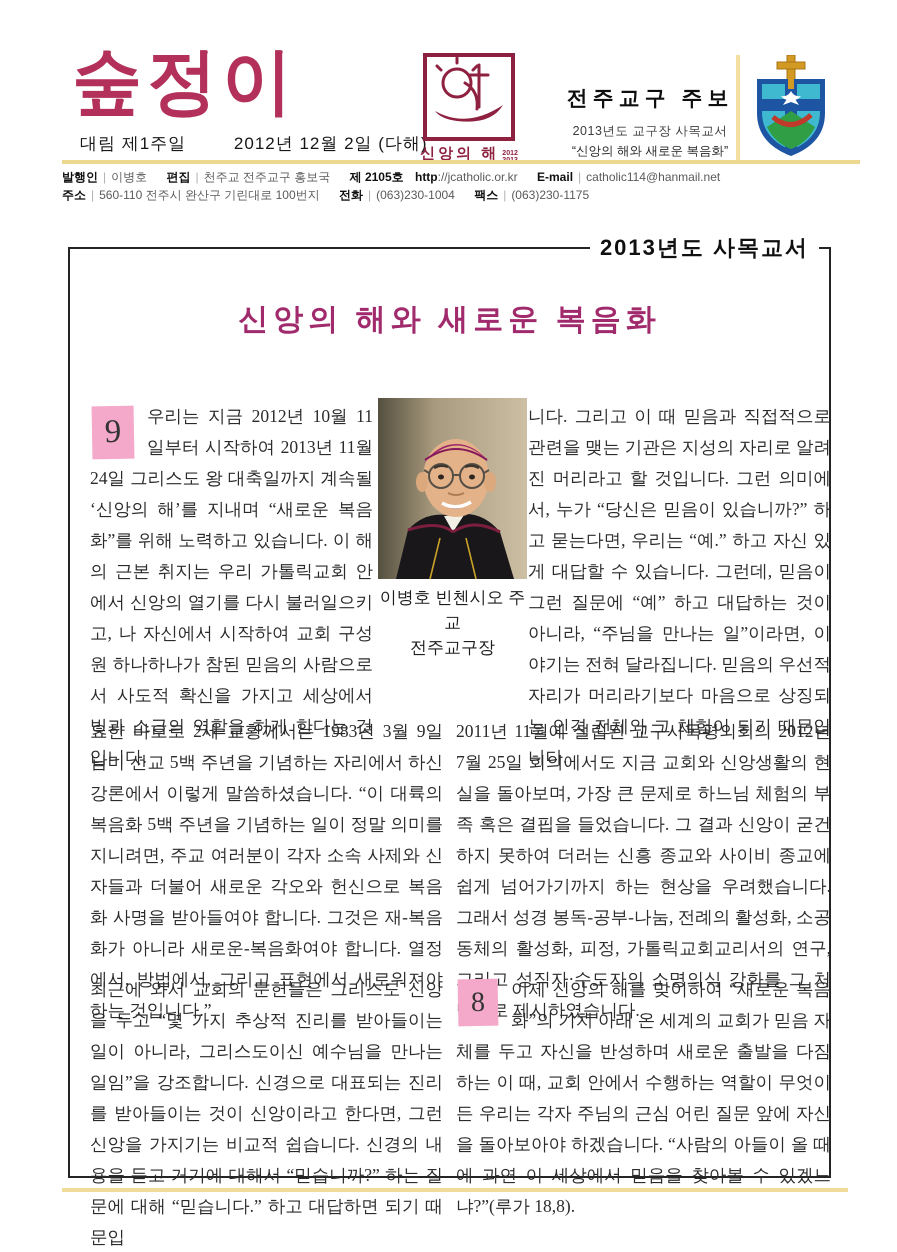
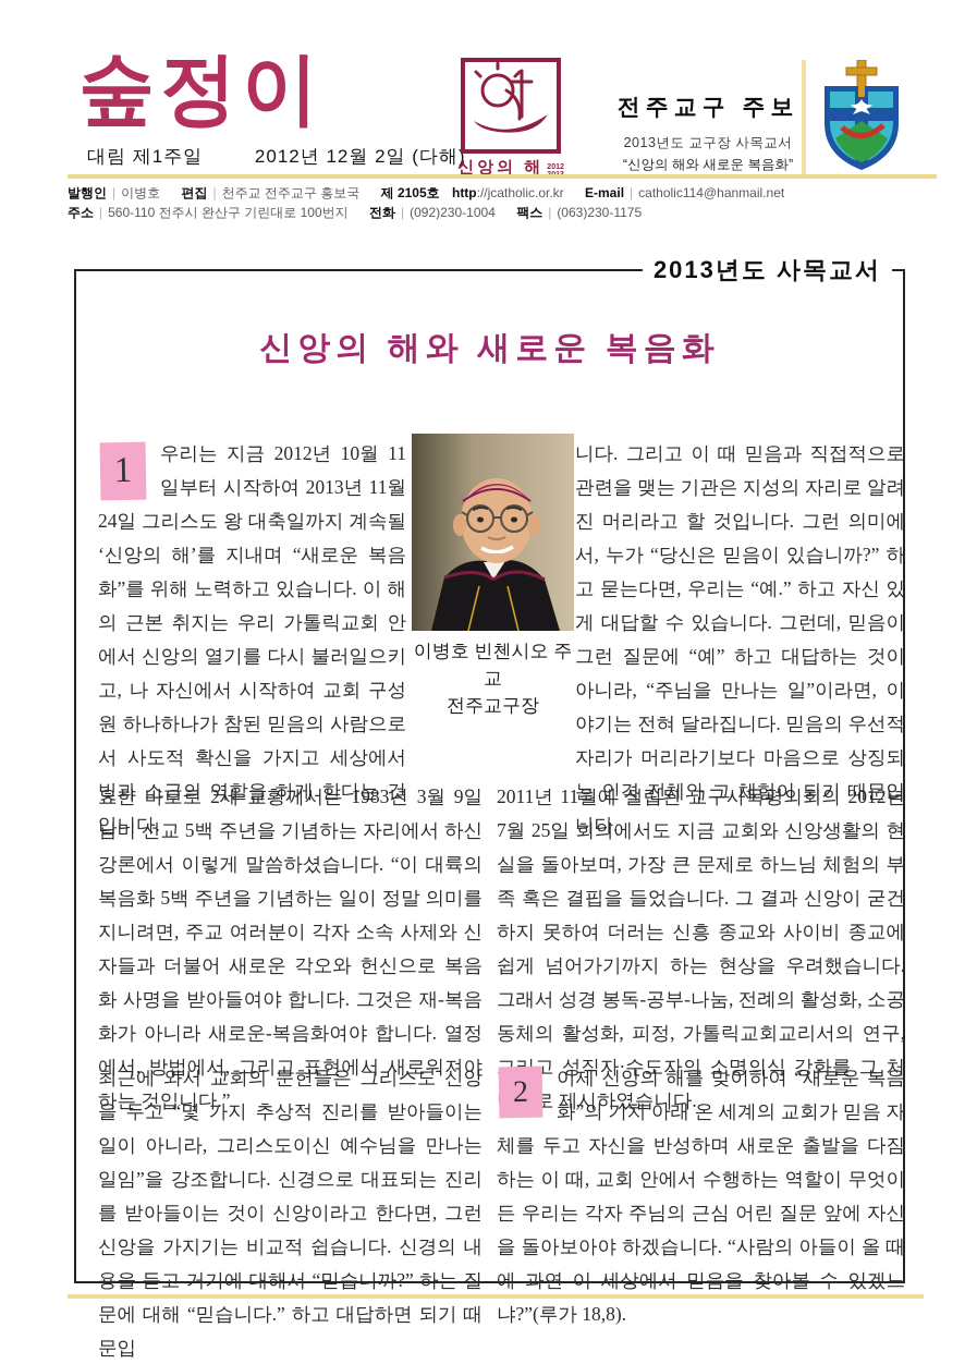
  숲정이
  대림 제1주일 2012년 12월 2일 (다해)
  신앙의 해
  전주교구 주보
  2013년도 교구장 사목교서
  “신앙의 해와 새로운 복음화”
  발행인 이병호 편집 천주교 전주교구 홍보국 제 2105호 http://jcatholic.or.kr E-mail catholic114@hanmail.net
- 주소 560-110 전주시 완산구 기린대로 100번지 전화 (063)230-1004 팩스 (063)230-1175
+ 주소 560-110 전주시 완산구 기린대로 100번지 전화 (092)230-1004 팩스 (063)230-1175
  2013년도 사목교서
  신앙의 해와 새로운 복음화
- 9
+ 1
  우리는 지금 2012년 10월 11일부터 시작하여 2013년 11월 24일 그리스도 왕 대축일까지 계속될 ‘신앙의 해’를 지내며 “새로운 복음화”를 위해 노력하고 있습니다. 이 해의 근본 취지는 우리 가톨릭교회 안에서 신앙의 열기를 다시 불러일으키고, 나 자신에서 시작하여 교회 구성원 하나하나가 참된 믿음의 사람으로서 사도적 확신을 가지고 세상에서 빛과 소금의 역할을 하게 한다는 것입니다.
  이병호 빈첸시오 주교
  전주교구장
  니다. 그리고 이 때 믿음과 직접적으로 관련을 맺는 기관은 지성의 자리로 알려진 머리라고 할 것입니다. 그런 의미에서, 누가 “당신은 믿음이 있습니까?” 하고 묻는다면, 우리는 “예.” 하고 자신 있게 대답할 수 있습니다. 그런데, 믿음이 그런 질문에 “예” 하고 대답하는 것이 아니라, “주님을 만나는 일”이라면, 이야기는 전혀 달라집니다. 믿음의 우선적 자리가 머리라기보다 마음으로 상징되는 인격 전체와 그 체험이 되기 때문입니다.
  요한 바오로 2세 교황께서는 1983년 3월 9일 남미 선교 5백 주년을 기념하는 자리에서 하신 강론에서 이렇게 말씀하셨습니다. “이 대륙의 복음화 5백 주년을 기념하는 일이 정말 의미를 지니려면, 주교 여러분이 각자 소속 사제와 신자들과 더불어 새로운 각오와 헌신으로 복음화 사명을 받아들여야 합니다. 그것은 재-복음화가 아니라 새로운-복음화여야 합니다. 열정에서, 방법에서, 그리고 표현에서 새로워져야 하는 것입니다.”
  2011년 11월에 설립된 교구사목평의회의 2012년 7월 25일 회의에서도 지금 교회와 신앙생활의 현실을 돌아보며, 가장 큰 문제로 하느님 체험의 부족 혹은 결핍을 들었습니다. 그 결과 신앙이 굳건하지 못하여 더러는 신흥 종교와 사이비 종교에 쉽게 넘어가기까지 하는 현상을 우려했습니다. 그래서 성경 봉독-공부-나눔, 전례의 활성화, 소공동체의 활성화, 피정, 가톨릭교회교리서의 연구, 고 성직자·수도자의 소명의식 강화를 그 처로 제시하였습니다.
  최근에 와서 교회의 문헌들은 그리스도 신앙을 두고 “몇 가지 추상적 진리를 받아들이는 일이 아니라, 그리스도이신 예수님을 만나는 일임”을 강조합니다. 신경으로 대표되는 진리를 받아들이는 것이 신앙이라고 한다면, 그런 신앙을 가지기는 비교적 쉽습니다. 신경의 내용을 듣고 거기에 대해서 “믿습니까?” 하는 질문에 대해 “믿습니다.” 하고 대답하면 되기 때문입
- 8
+ 2
  이제 신앙의 해를 맞이하여 “새로운 복음화”의 기치 아래 온 세계의 교회가 믿음 자체를 두고 자신을 반성하며 새로운 출발을 다짐하는 이 때, 교회 안에서 수행하는 역할이 무엇이든 우리는 각자 주님의 근심 어린 질문 앞에 자신을 돌아보아야 하겠습니다. “사람의 아들이 올 때에 과연 이 세상에서 믿음을 찾아볼 수 있겠느냐?”(루가 18,8).
